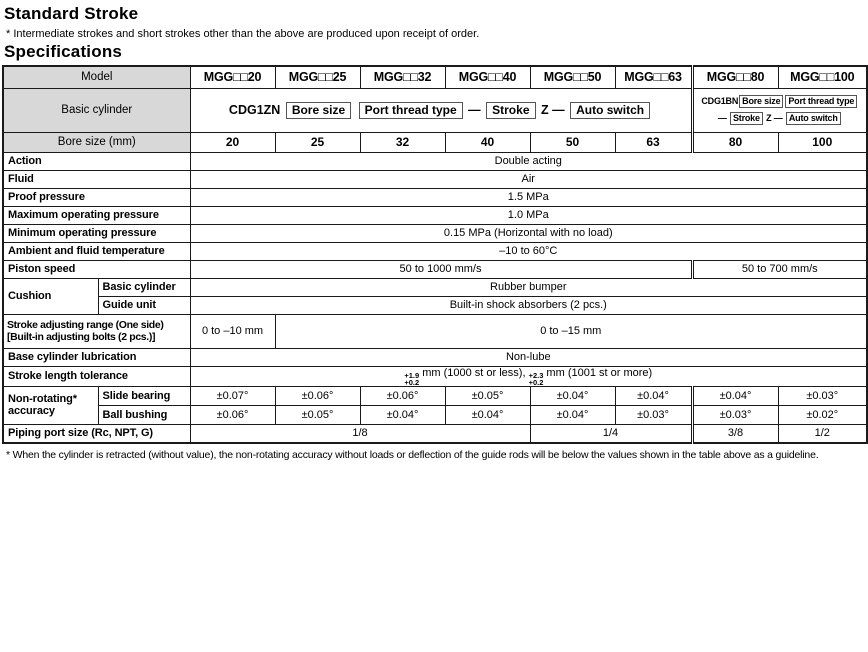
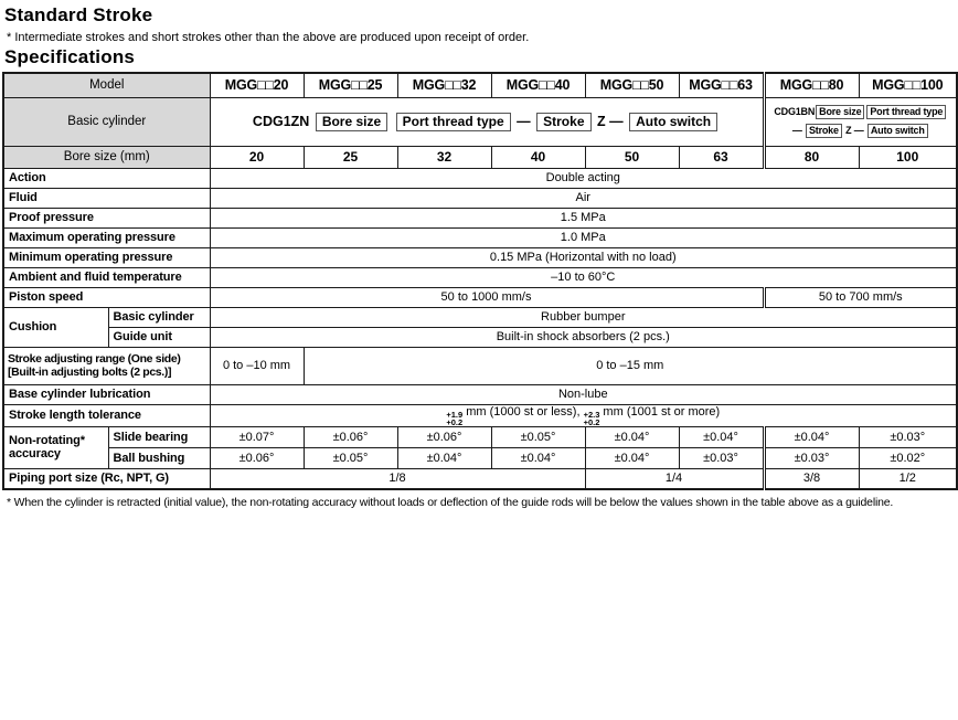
  Standard Stroke
  * Intermediate strokes and short strokes other than the above are produced upon receipt of order.
  Specifications
  Model	MGG□□20	MGG□□25	MGG□□32	MGG□□40	MGG□□50	MGG□□63	MGG□□80	MGG□□100
  Basic cylinder	CDG1ZN Bore size Port thread type — Stroke Z — Auto switch	CDG1BN Bore size Port thread type — Stroke Z — Auto switch
  Bore size (mm)	20	25	32	40	50	63	80	100
  Action	Double acting
  Fluid	Air
  Proof pressure	1.5 MPa
  Maximum operating pressure	1.0 MPa
  Minimum operating pressure	0.15 MPa (Horizontal with no load)
  Ambient and fluid temperature	–10 to 60°C
  Piston speed	50 to 1000 mm/s	50 to 700 mm/s
  Cushion	Basic cylinder	Rubber bumper
  Guide unit	Built-in shock absorbers (2 pcs.)
  Stroke adjusting range (One side) [Built-in adjusting bolts (2 pcs.)]	0 to –10 mm	0 to –15 mm
  Base cylinder lubrication	Non-lube
  Stroke length tolerance	+1.9+0.2 mm (1000 st or less), +2.3+0.2 mm (1001 st or more)
  Non-rotating* accuracy	Slide bearing	±0.07°	±0.06°	±0.06°	±0.05°	±0.04°	±0.04°	±0.04°	±0.03°
  Ball bushing	±0.06°	±0.05°	±0.04°	±0.04°	±0.04°	±0.03°	±0.03°	±0.02°
  Piping port size (Rc, NPT, G)	1/8	1/4	3/8	1/2
- * When the cylinder is retracted (without value), the non-rotating accuracy without loads or deflection of the guide rods will be below the values shown in the table above as a guideline.
+ * When the cylinder is retracted (initial value), the non-rotating accuracy without loads or deflection of the guide rods will be below the values shown in the table above as a guideline.
